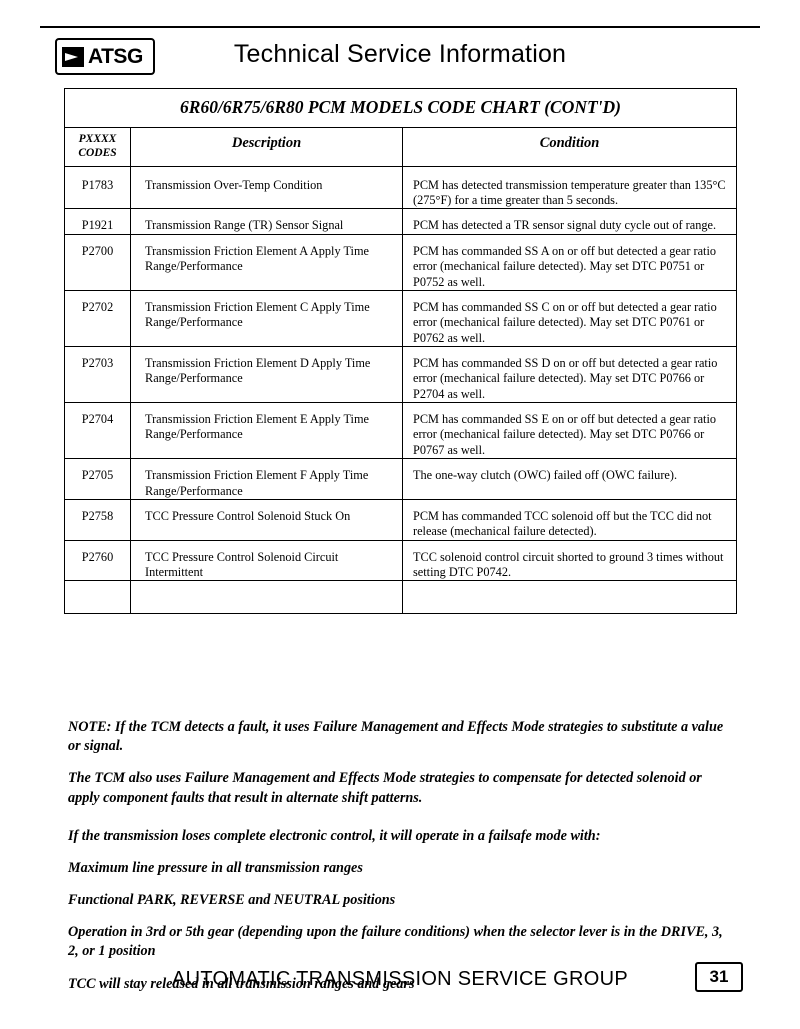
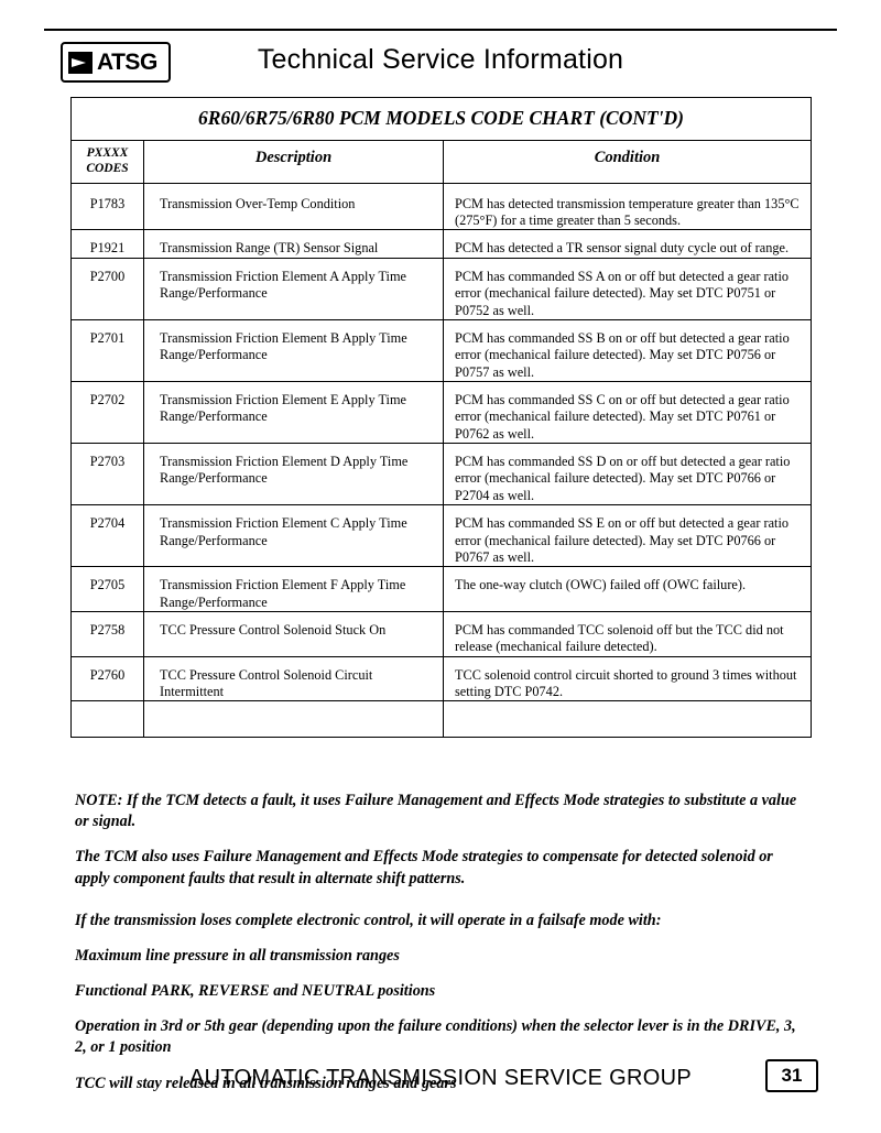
  ATSG
  Technical Service Information
  6R60/6R75/6R80 PCM MODELS CODE CHART (CONT'D)
  PXXXX CODES	Description	Condition
  P1783	Transmission Over-Temp Condition	PCM has detected transmission temperature greater than 135°C (275°F) for a time greater than 5 seconds.
  P1921	Transmission Range (TR) Sensor Signal	PCM has detected a TR sensor signal duty cycle out of range.
  P2700	Transmission Friction Element A Apply Time Range/Performance	PCM has commanded SS A on or off but detected a gear ratio error (mechanical failure detected). May set DTC P0751 or P0752 as well.
+ P2701	Transmission Friction Element B Apply Time Range/Performance	PCM has commanded SS B on or off but detected a gear ratio error (mechanical failure detected). May set DTC P0756 or P0757 as well.
- P2702	Transmission Friction Element C Apply Time Range/Performance	PCM has commanded SS C on or off but detected a gear ratio error (mechanical failure detected). May set DTC P0761 or P0762 as well.
+ P2702	Transmission Friction Element E Apply Time Range/Performance	PCM has commanded SS C on or off but detected a gear ratio error (mechanical failure detected). May set DTC P0761 or P0762 as well.
  P2703	Transmission Friction Element D Apply Time Range/Performance	PCM has commanded SS D on or off but detected a gear ratio error (mechanical failure detected). May set DTC P0766 or P2704 as well.
- P2704	Transmission Friction Element E Apply Time Range/Performance	PCM has commanded SS E on or off but detected a gear ratio error (mechanical failure detected). May set DTC P0766 or P0767 as well.
+ P2704	Transmission Friction Element C Apply Time Range/Performance	PCM has commanded SS E on or off but detected a gear ratio error (mechanical failure detected). May set DTC P0766 or P0767 as well.
  P2705	Transmission Friction Element F Apply Time Range/Performance	The one-way clutch (OWC) failed off (OWC failure).
  P2758	TCC Pressure Control Solenoid Stuck On	PCM has commanded TCC solenoid off but the TCC did not release (mechanical failure detected).
  P2760	TCC Pressure Control Solenoid Circuit Intermittent	TCC solenoid control circuit shorted to ground 3 times without setting DTC P0742.
  NOTE: If the TCM detects a fault, it uses Failure Management and Effects Mode strategies to substitute a value or signal.
  The TCM also uses Failure Management and Effects Mode strategies to compensate for detected solenoid or apply component faults that result in alternate shift patterns.
  If the transmission loses complete electronic control, it will operate in a failsafe mode with:
  Maximum line pressure in all transmission ranges
  Functional PARK, REVERSE and NEUTRAL positions
  Operation in 3rd or 5th gear (depending upon the failure conditions) when the selector lever is in the DRIVE, 3, 2, or 1 position
  TCC will stay released in all transmission ranges and gears
  AUTOMATIC TRANSMISSION SERVICE GROUP
  31
